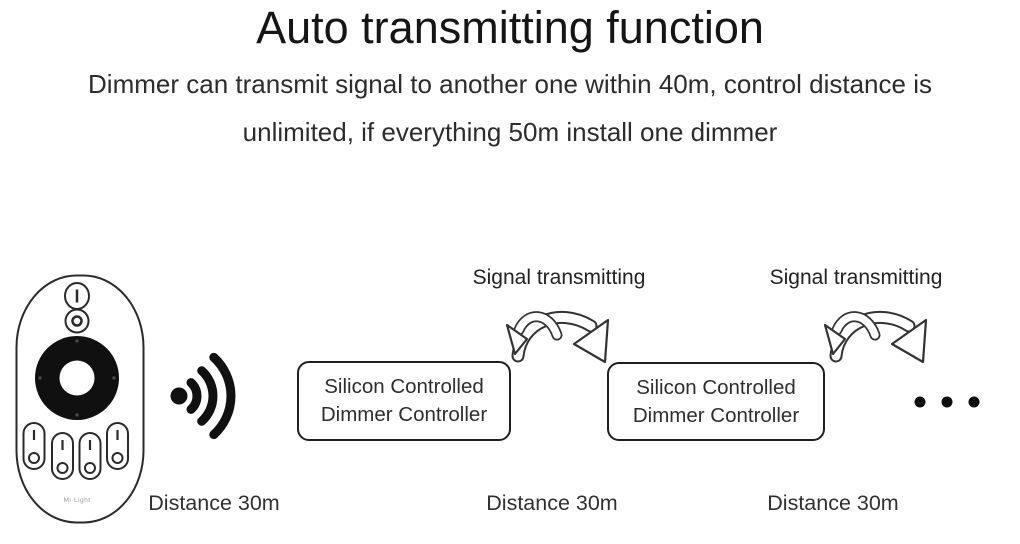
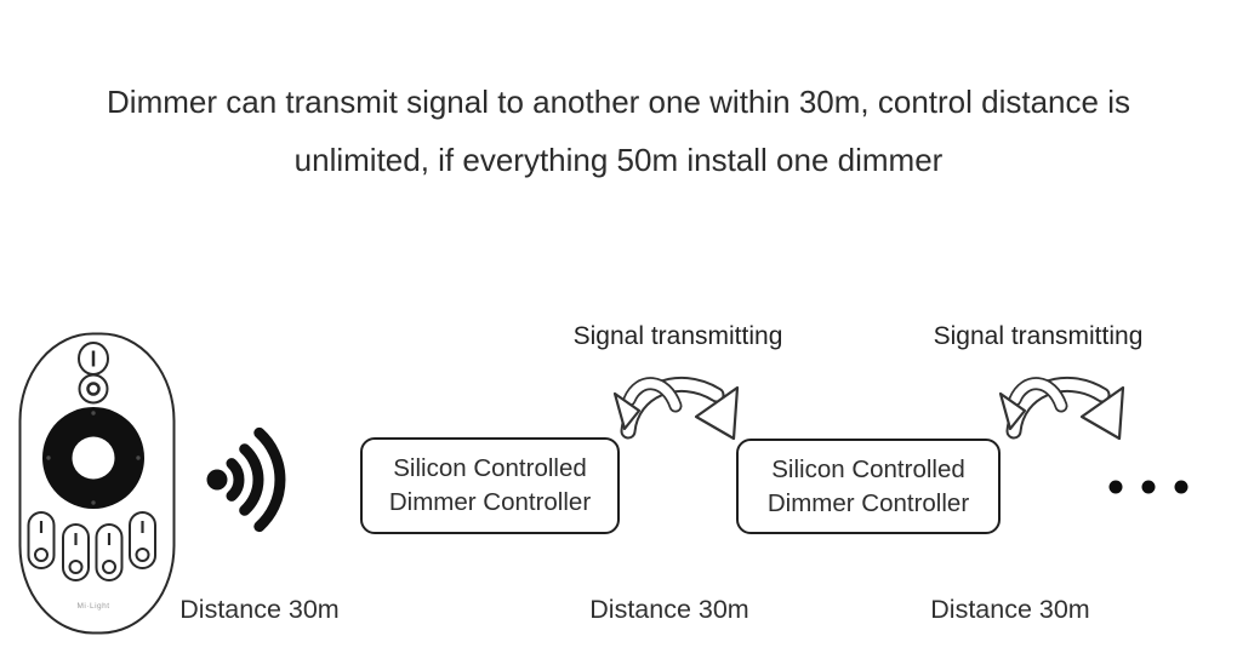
- Auto transmitting function
- Dimmer can transmit signal to another one within 40m, control distance is
+ Dimmer can transmit signal to another one within 30m, control distance is
  unlimited, if everything 50m install one dimmer
  Signal transmitting
  Signal transmitting
  Silicon Controlled
  Dimmer Controller
  Silicon Controlled
  Dimmer Controller
  Distance 30m
  Distance 30m
  Distance 30m
